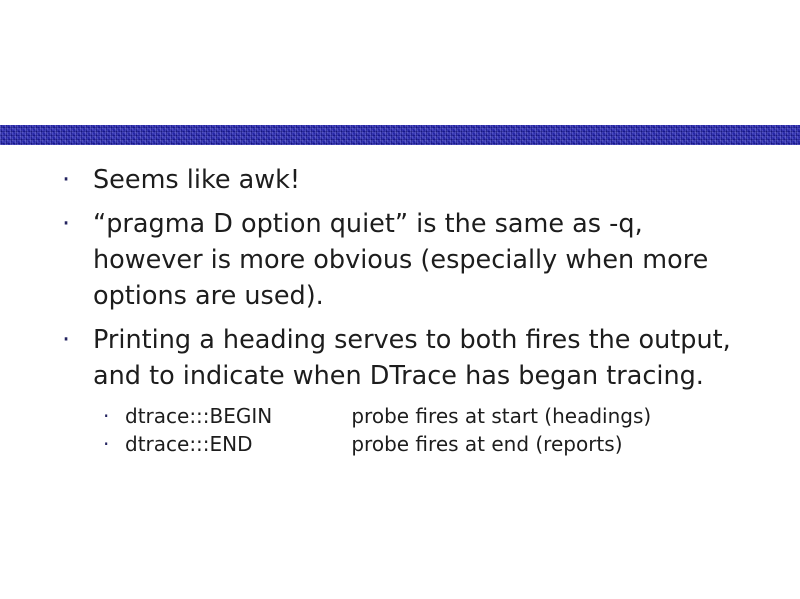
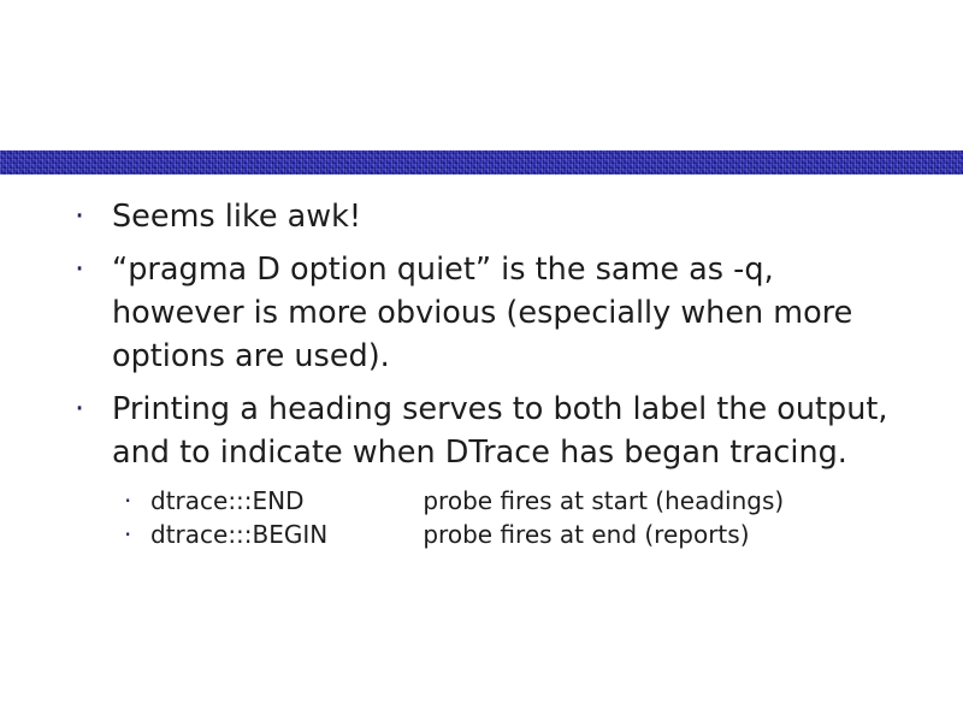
  ·
  Seems like awk!
  ·
  “pragma D option quiet” is the same as -q, however is more obvious (especially when more options are used).
  ·
- Printing a heading serves to both fires the output, and to indicate when DTrace has began tracing.
+ Printing a heading serves to both label the output, and to indicate when DTrace has began tracing.
  ·
- dtrace:::BEGIN probe fires at start (headings)
+ dtrace:::END probe fires at start (headings)
  ·
- dtrace:::END probe fires at end (reports)
+ dtrace:::BEGIN probe fires at end (reports)
